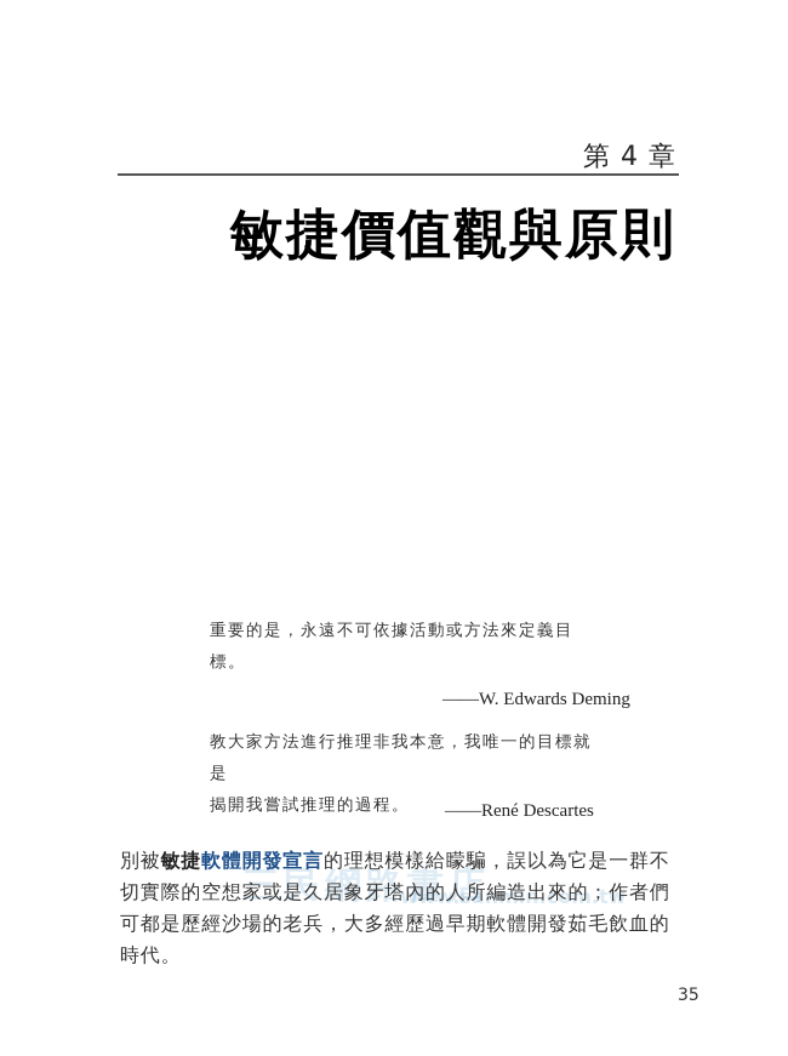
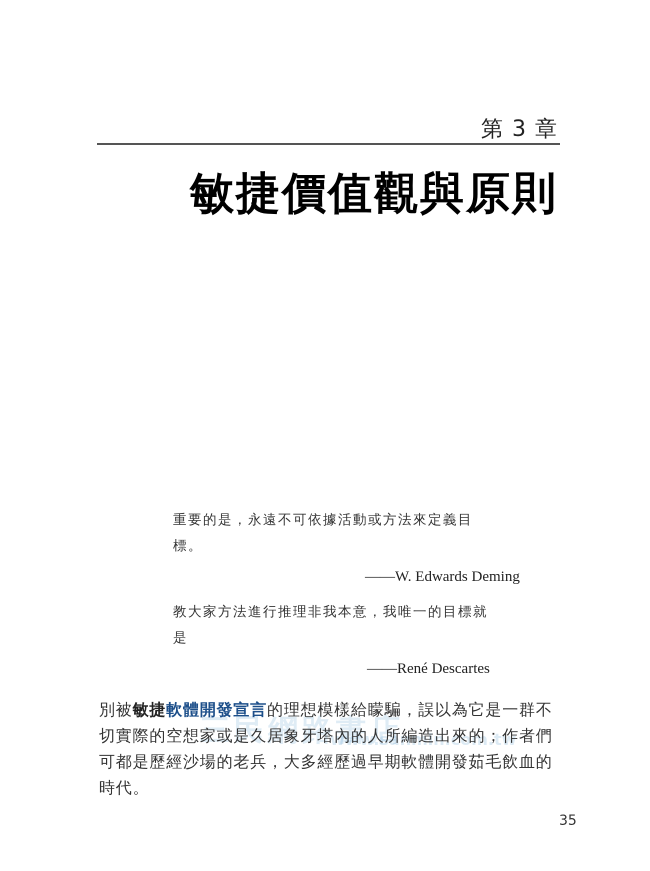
- 第 4 章
+ 第 3 章
  敏捷價值觀與原則
  重要的是，永遠不可依據活動或方法來定義目標。
  ——W. Edwards Deming
  教大家方法進行推理非我本意，我唯一的目標就是
- 揭開我嘗試推理的過程。
  ——René Descartes
  三民網路書店
  www.sanmin.com.tw
  別被敏捷軟體開發宣言的理想模樣給矇騙，誤以為它是一群不切實際的空想家或是久居象牙塔內的人所編造出來的；作者們可都是歷經沙場的老兵，大多經歷過早期軟體開發茹毛飲血的時代。
  35
